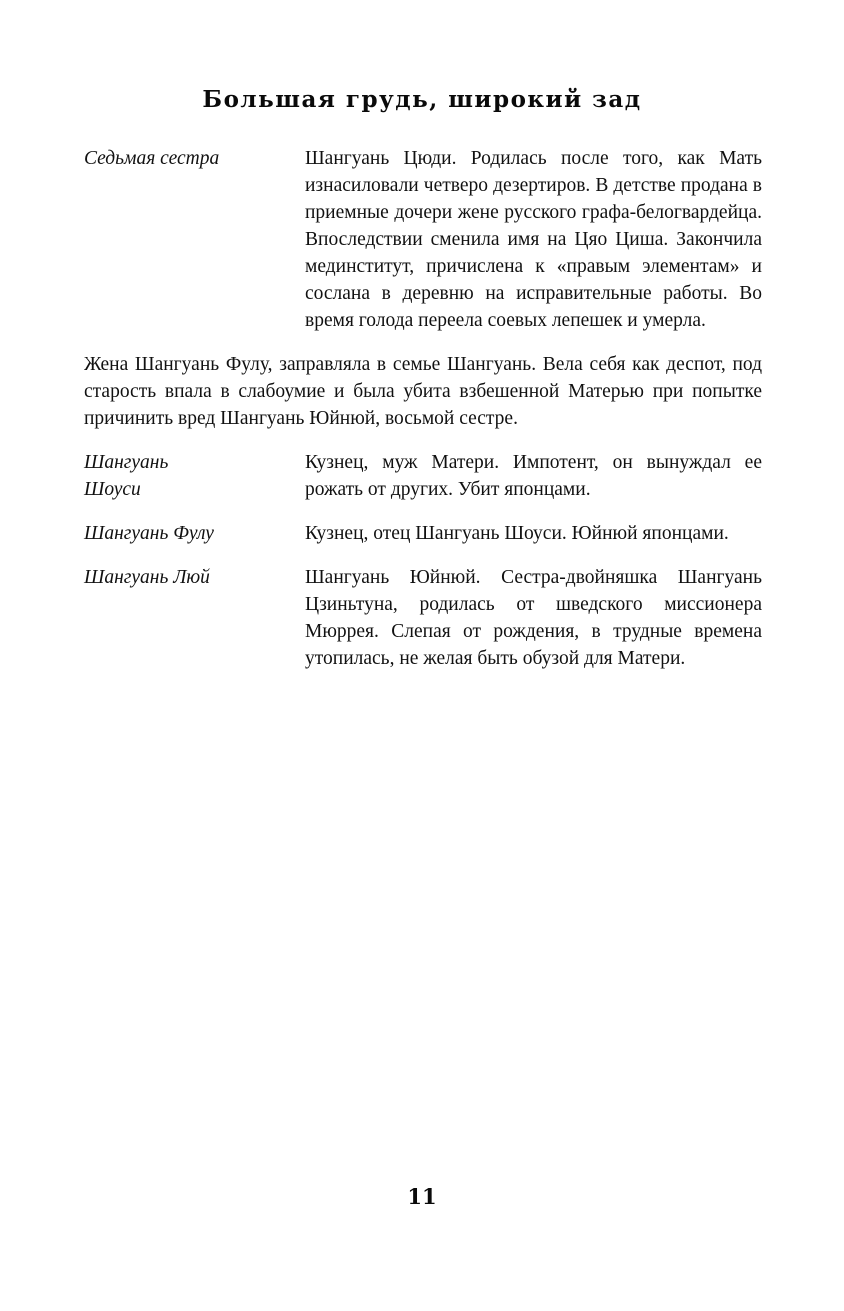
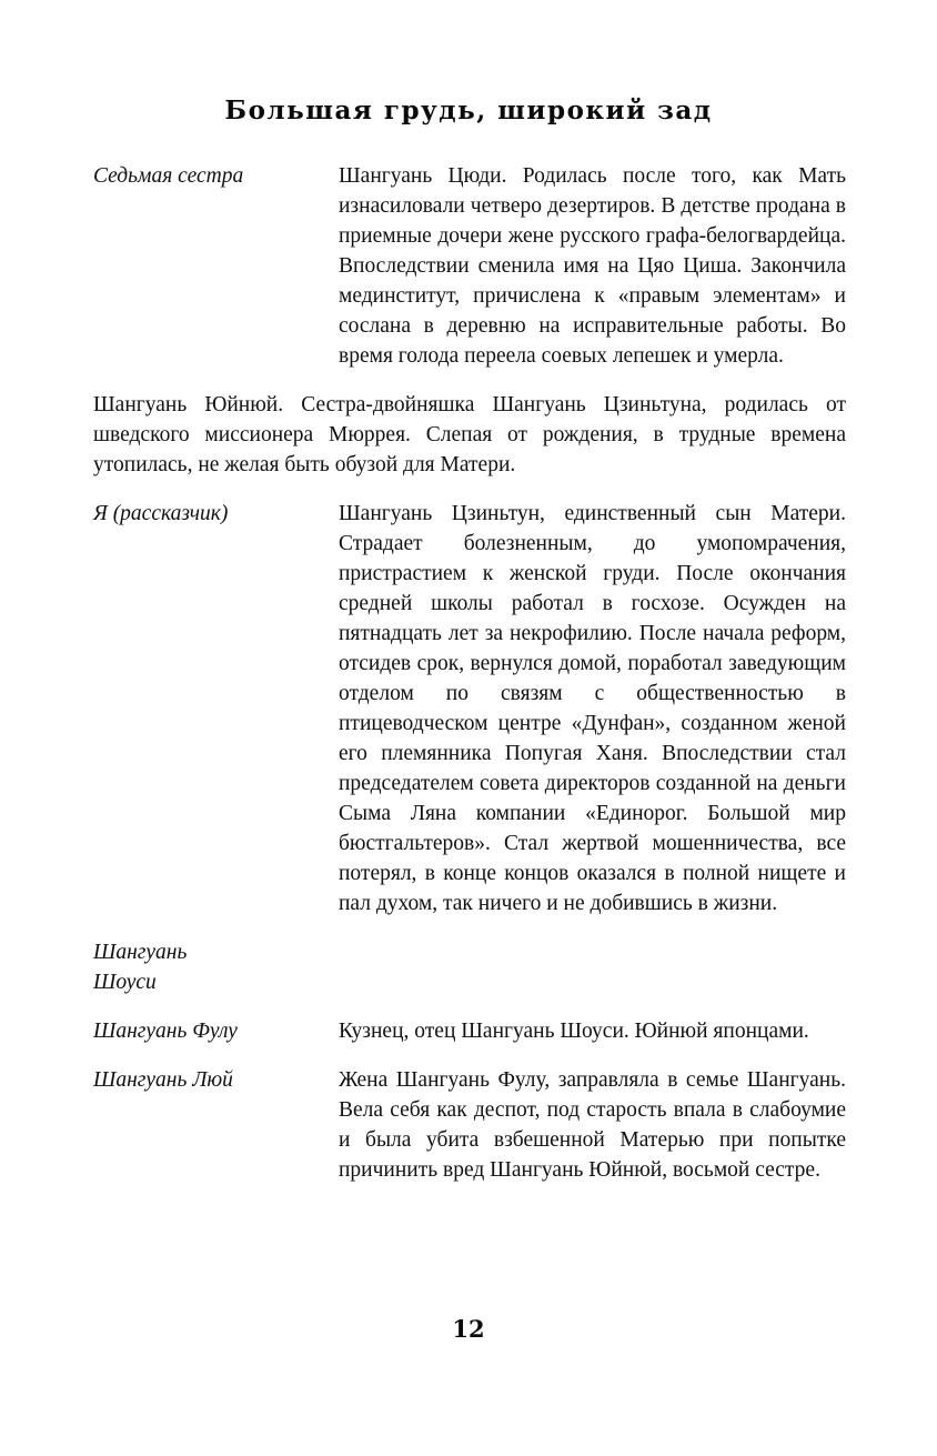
  Большая грудь, широкий зад
  Седьмая сестра
  Шангуань Цюди. Родилась после того, как Мать изнасиловали четверо дезертиров. В детстве продана в приемные дочери жене русского графа-белогвардейца. Впоследствии сменила имя на Цяо Циша. Закончила мединститут, причислена к «правым элементам» и сослана в деревню на исправительные работы. Во время голода переела соевых лепешек и умерла.
- Жена Шангуань Фулу, заправляла в семье Шангуань. Вела себя как деспот, под старость впала в слабоумие и была убита взбешенной Матерью при попытке причинить вред Шангуань Юйнюй, восьмой сестре.
+ Шангуань Юйнюй. Сестра-двойняшка Шангуань Цзиньтуна, родилась от шведского миссионера Мюррея. Слепая от рождения, в трудные времена утопилась, не желая быть обузой для Матери.
+ Я (рассказчик)
+ Шангуань Цзиньтун, единственный сын Матери. Страдает болезненным, до умопомрачения, пристрастием к женской груди. После окончания средней школы работал в госхозе. Осужден на пятнадцать лет за некрофилию. После начала реформ, отсидев срок, вернулся домой, поработал заведующим отделом по связям с общественностью в птицеводческом центре «Дунфан», созданном женой его племянника Попугая Ханя. Впоследствии стал председателем совета директоров созданной на деньги Сыма Ляна компании «Единорог. Большой мир бюстгальтеров». Стал жертвой мошенничества, все потерял, в конце концов оказался в полной нищете и пал духом, так ничего и не добившись в жизни.
  Шангуань
  Шоуси
- Кузнец, муж Матери. Импотент, он вынуждал ее рожать от других. Убит японцами.
  Шангуань Фулу
  Кузнец, отец Шангуань Шоуси. Юйнюй японцами.
  Шангуань Люй
- Шангуань Юйнюй. Сестра-двойняшка Шангуань Цзиньтуна, родилась от шведского миссионера Мюррея. Слепая от рождения, в трудные времена утопилась, не желая быть обузой для Матери.
+ Жена Шангуань Фулу, заправляла в семье Шангуань. Вела себя как деспот, под старость впала в слабоумие и была убита взбешенной Матерью при попытке причинить вред Шангуань Юйнюй, восьмой сестре.
- 11
+ 12
